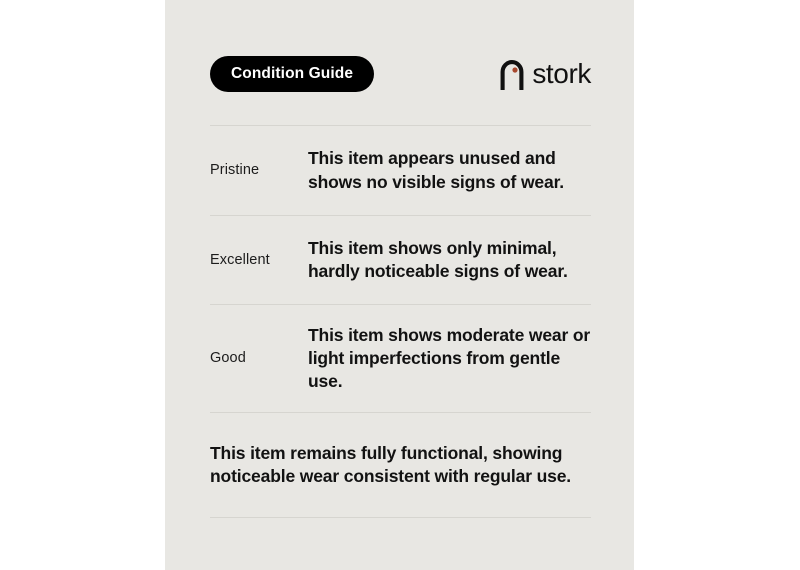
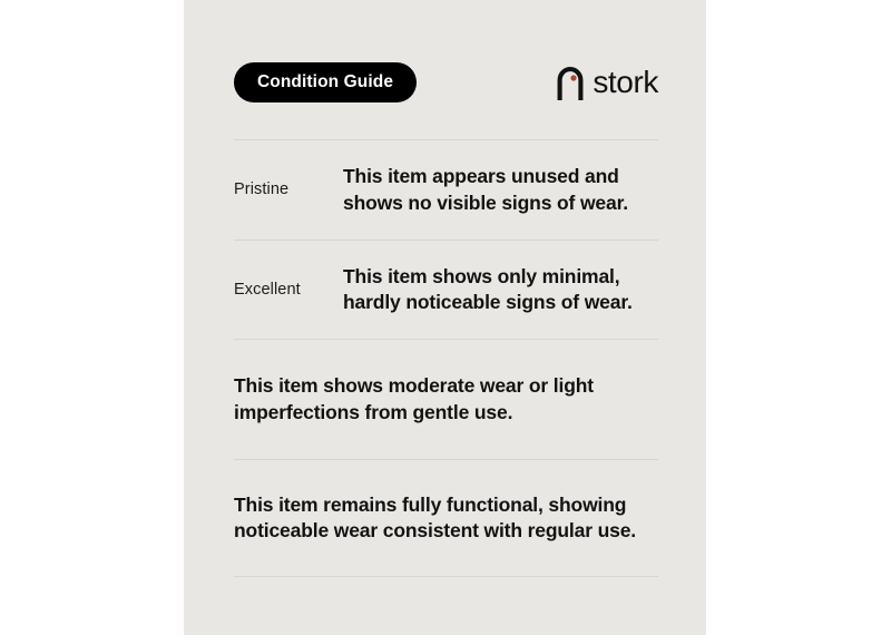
  Condition Guide
  stork
  Pristine
  This item appears unused and shows no visible signs of wear.
  Excellent
  This item shows only minimal, hardly noticeable signs of wear.
- Good
  This item shows moderate wear or light imperfections from gentle use.
  This item remains fully functional, showing noticeable wear consistent with regular use.
